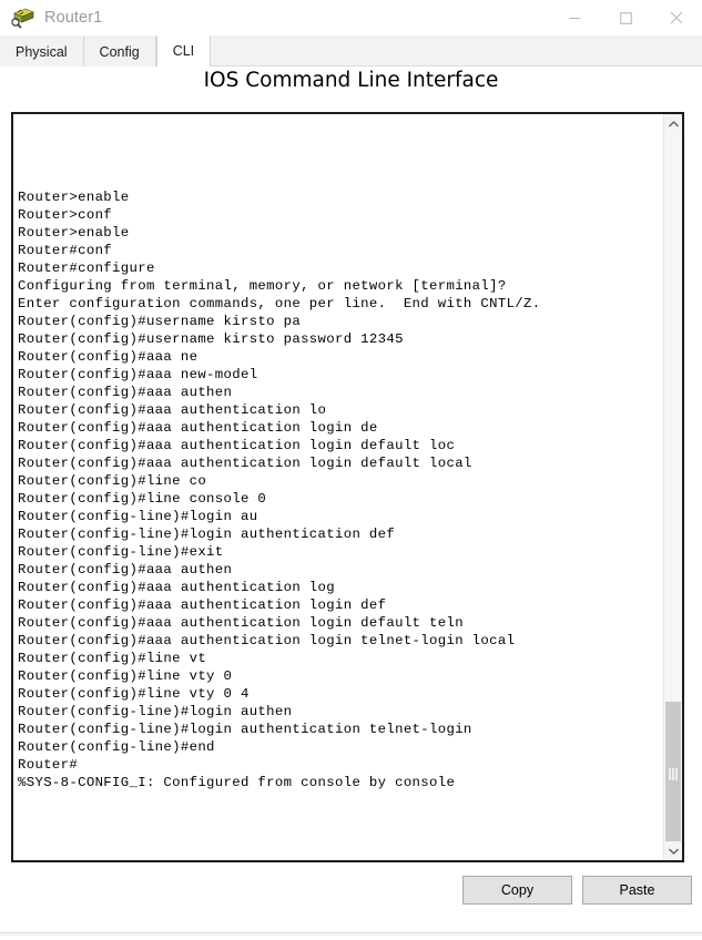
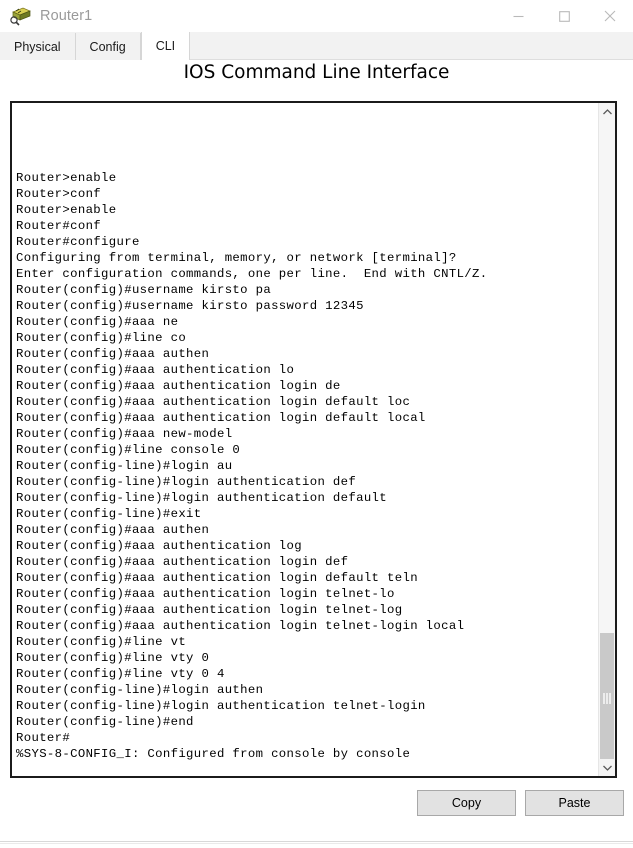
  Router1
  Physical
  Config
  CLI
  IOS Command Line Interface
  Router>enable
  Router>conf
  Router>enable
  Router#conf
  Router#configure
  Configuring from terminal, memory, or network [terminal]?
  Enter configuration commands, one per line. End with CNTL/Z.
  Router(config)#username kirsto pa
  Router(config)#username kirsto password 12345
  Router(config)#aaa ne
- Router(config)#aaa new-model
+ Router(config)#line co
  Router(config)#aaa authen
  Router(config)#aaa authentication lo
  Router(config)#aaa authentication login de
  Router(config)#aaa authentication login default loc
  Router(config)#aaa authentication login default local
- Router(config)#line co
+ Router(config)#aaa new-model
  Router(config)#line console 0
  Router(config-line)#login au
  Router(config-line)#login authentication def
+ Router(config-line)#login authentication default
  Router(config-line)#exit
  Router(config)#aaa authen
  Router(config)#aaa authentication log
  Router(config)#aaa authentication login def
  Router(config)#aaa authentication login default teln
+ Router(config)#aaa authentication login telnet-lo
+ Router(config)#aaa authentication login telnet-log
  Router(config)#aaa authentication login telnet-login local
  Router(config)#line vt
  Router(config)#line vty 0
  Router(config)#line vty 0 4
  Router(config-line)#login authen
  Router(config-line)#login authentication telnet-login
  Router(config-line)#end
  Router#
  %SYS-8-CONFIG_I: Configured from console by console
  Copy
  Paste
